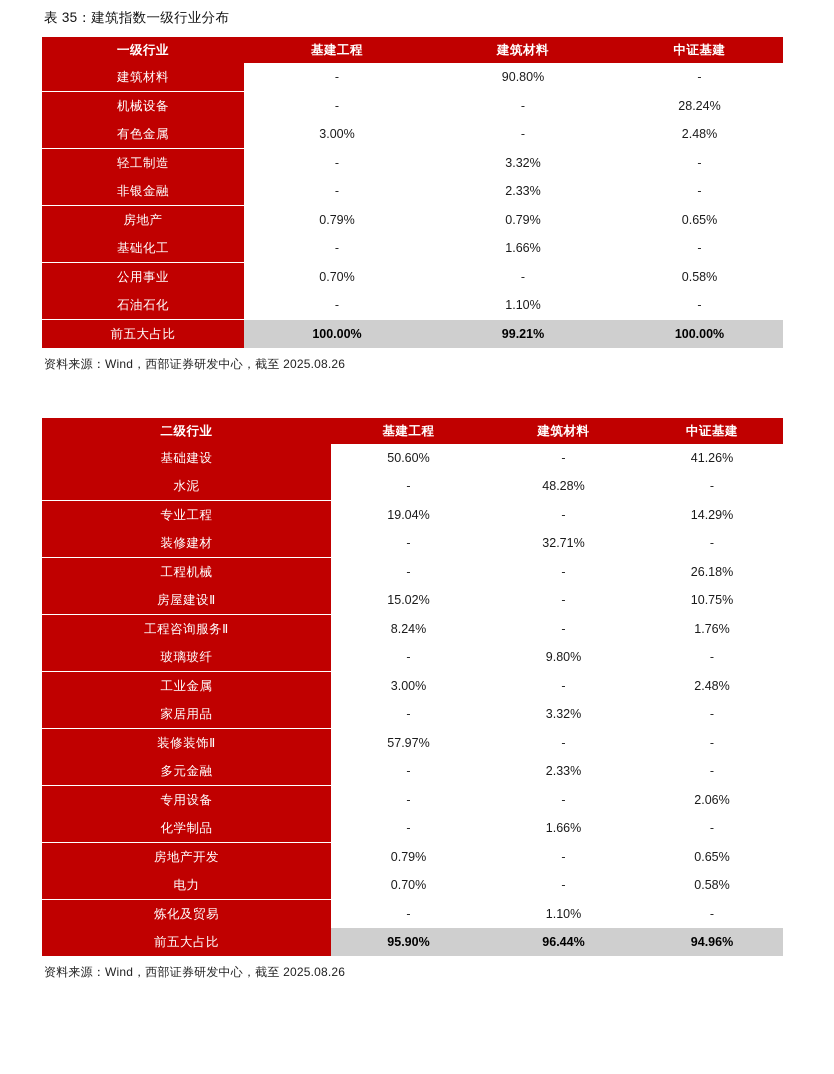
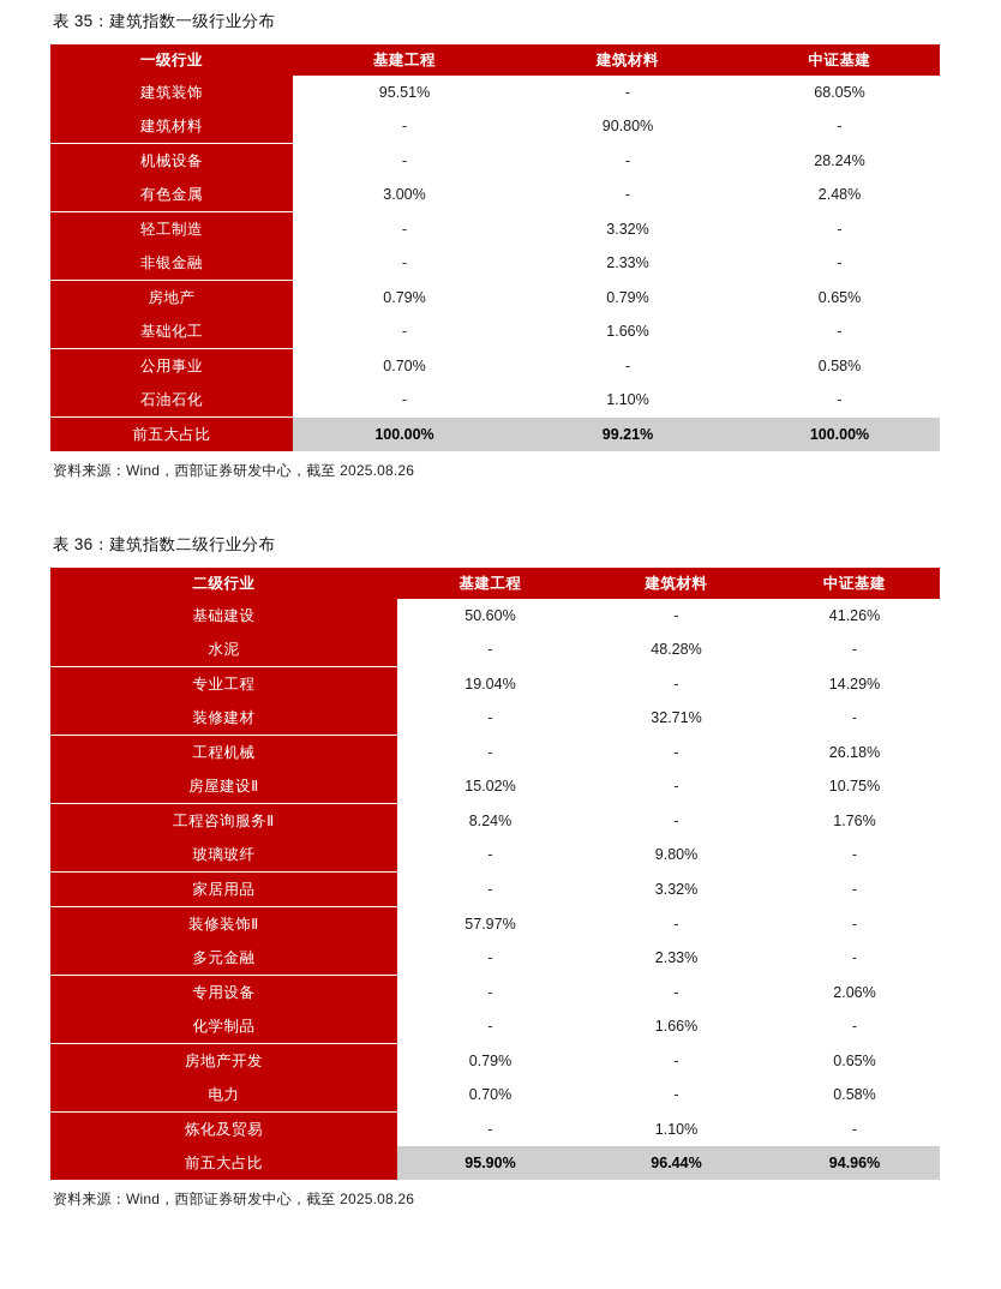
  表 35：建筑指数一级行业分布
  一级行业	基建工程	建筑材料	中证基建
+ 建筑装饰	95.51%	-	68.05%
  建筑材料	-	90.80%	-
  机械设备	-	-	28.24%
  有色金属	3.00%	-	2.48%
  轻工制造	-	3.32%	-
  非银金融	-	2.33%	-
  房地产	0.79%	0.79%	0.65%
  基础化工	-	1.66%	-
  公用事业	0.70%	-	0.58%
  石油石化	-	1.10%	-
  前五大占比	100.00%	99.21%	100.00%
  资料来源：Wind，西部证券研发中心，截至 2025.08.26
+ 表 36：建筑指数二级行业分布
  二级行业	基建工程	建筑材料	中证基建
  基础建设	50.60%	-	41.26%
  水泥	-	48.28%	-
  专业工程	19.04%	-	14.29%
  装修建材	-	32.71%	-
  工程机械	-	-	26.18%
  房屋建设Ⅱ	15.02%	-	10.75%
  工程咨询服务Ⅱ	8.24%	-	1.76%
  玻璃玻纤	-	9.80%	-
- 工业金属	3.00%	-	2.48%
  家居用品	-	3.32%	-
  装修装饰Ⅱ	57.97%	-	-
  多元金融	-	2.33%	-
  专用设备	-	-	2.06%
  化学制品	-	1.66%	-
  房地产开发	0.79%	-	0.65%
  电力	0.70%	-	0.58%
  炼化及贸易	-	1.10%	-
  前五大占比	95.90%	96.44%	94.96%
  资料来源：Wind，西部证券研发中心，截至 2025.08.26
